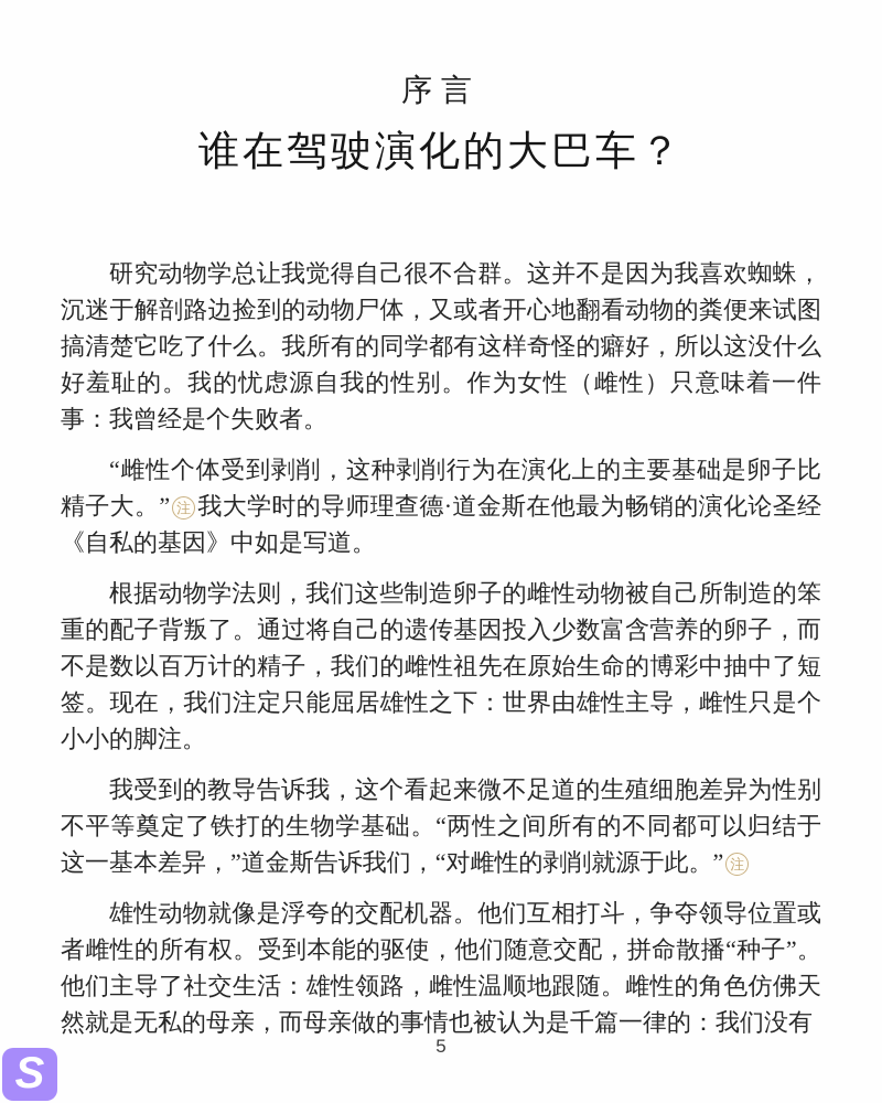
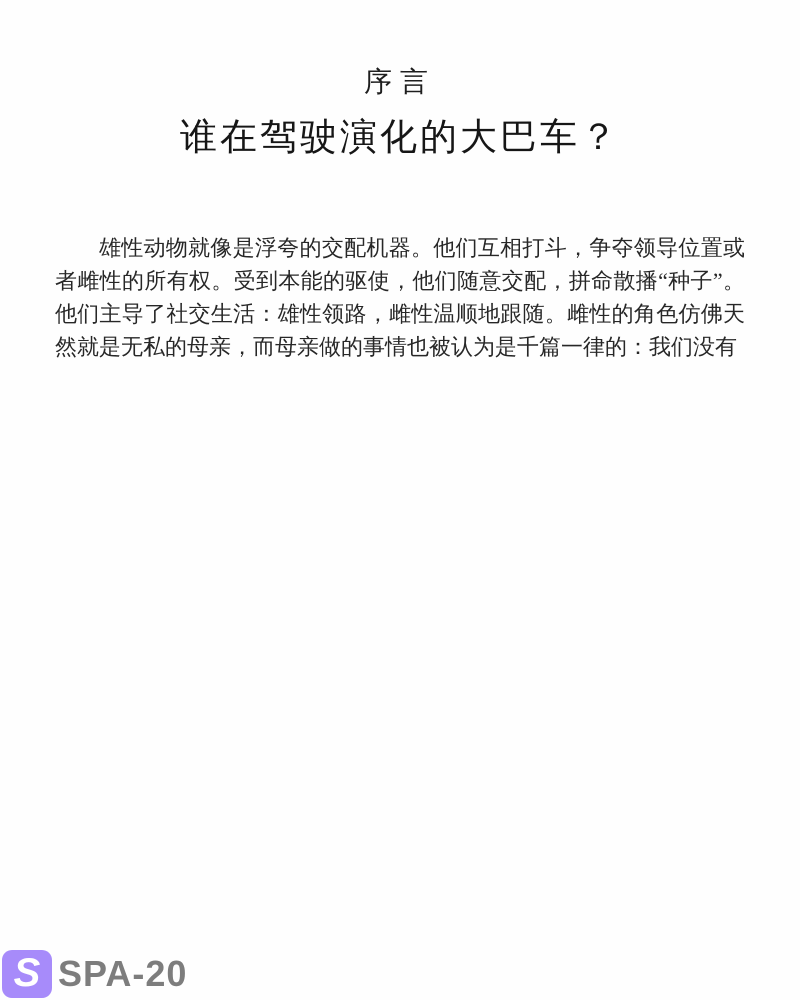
  序言
  谁在驾驶演化的大巴车？
- 研究动物学总让我觉得自己很不合群。这并不是因为我喜欢蜘蛛，沉迷于解剖路边捡到的动物尸体，又或者开心地翻看动物的粪便来试图搞清楚它吃了什么。我所有的同学都有这样奇怪的癖好，所以这没什么好羞耻的。我的忧虑源自我的性别。作为女性（雌性）只意味着一件事：我曾经是个失败者。
- “雌性个体受到剥削，这种剥削行为在演化上的主要基础是卵子比精子大。” 注 我大学时的导师理查德·道金斯在他最为畅销的演化论圣经《自私的基因》中如是写道。
- 根据动物学法则，我们这些制造卵子的雌性动物被自己所制造的笨重的配子背叛了。通过将自己的遗传基因投入少数富含营养的卵子，而不是数以百万计的精子，我们的雌性祖先在原始生命的博彩中抽中了短签。现在，我们注定只能屈居雄性之下：世界由雄性主导，雌性只是个小小的脚注。
- 我受到的教导告诉我，这个看起来微不足道的生殖细胞差异为性别不平等奠定了铁打的生物学基础。“两性之间所有的不同都可以归结于这一基本差异，”道金斯告诉我们，“对雌性的剥削就源于此。” 注
  雄性动物就像是浮夸的交配机器。他们互相打斗，争夺领导位置或者雌性的所有权。受到本能的驱使，他们随意交配，拼命散播“种子”。他们主导了社交生活：雄性领路，雌性温顺地跟随。雌性的角色仿佛天然就是无私的母亲，而母亲做的事情也被认为是千篇一律的：我们没有
- 5
  S
+ SPA-20
